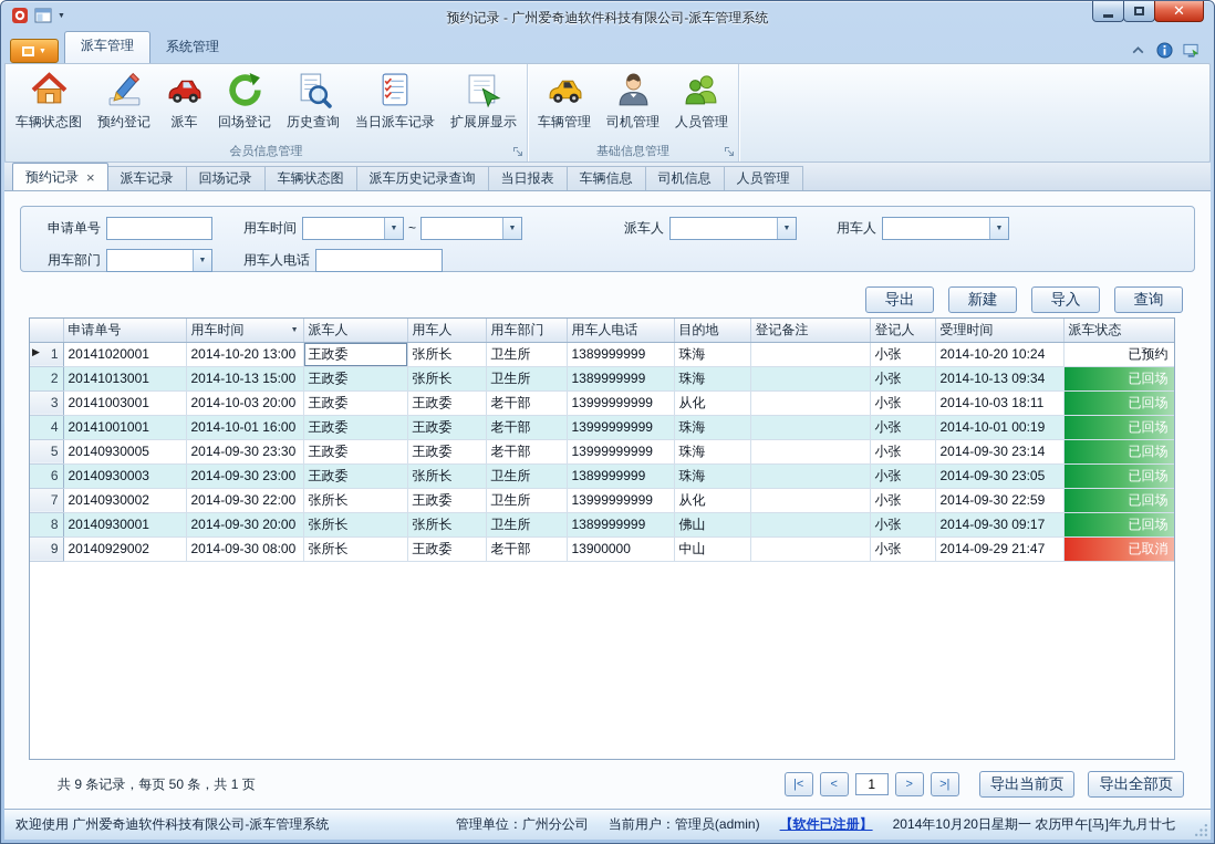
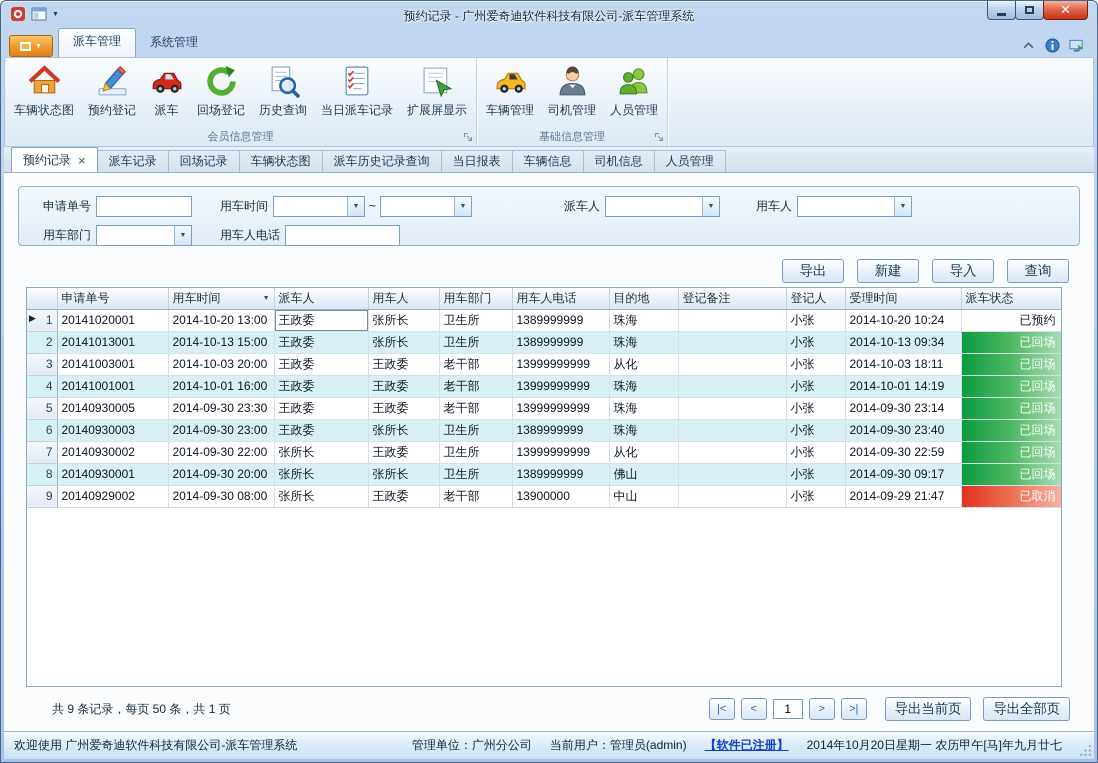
  预约记录 - 广州爱奇迪软件科技有限公司-派车管理系统
  ✕
  派车管理
  系统管理
  车辆状态图
  预约登记
  派车
  回场登记
  历史查询
  当日派车记录
  扩展屏显示
  会员信息管理
  车辆管理
  司机管理
  人员管理
  基础信息管理
  预约记录
  ×
  派车记录
  回场记录
  车辆状态图
  派车历史记录查询
  当日报表
  车辆信息
  司机信息
  人员管理
  申请单号
  用车时间
  ~
  派车人
  用车人
  用车部门
  用车人电话
  导出
  新建
  导入
  查询
  	申请单号	用车时间	派车人	用车人	用车部门	用车人电话	目的地	登记备注	登记人	受理时间	派车状态
  ▶ 1	20141020001	2014-10-20 13:00	王政委	张所长	卫生所	1389999999	珠海		小张	2014-10-20 10:24	已预约
  2	20141013001	2014-10-13 15:00	王政委	张所长	卫生所	1389999999	珠海		小张	2014-10-13 09:34	已回场
  3	20141003001	2014-10-03 20:00	王政委	王政委	老干部	13999999999	从化		小张	2014-10-03 18:11	已回场
- 4	20141001001	2014-10-01 16:00	王政委	王政委	老干部	13999999999	珠海		小张	2014-10-01 00:19	已回场
+ 4	20141001001	2014-10-01 16:00	王政委	王政委	老干部	13999999999	珠海		小张	2014-10-01 14:19	已回场
  5	20140930005	2014-09-30 23:30	王政委	王政委	老干部	13999999999	珠海		小张	2014-09-30 23:14	已回场
- 6	20140930003	2014-09-30 23:00	王政委	张所长	卫生所	1389999999	珠海		小张	2014-09-30 23:05	已回场
+ 6	20140930003	2014-09-30 23:00	王政委	张所长	卫生所	1389999999	珠海		小张	2014-09-30 23:40	已回场
  7	20140930002	2014-09-30 22:00	张所长	王政委	卫生所	13999999999	从化		小张	2014-09-30 22:59	已回场
  8	20140930001	2014-09-30 20:00	张所长	张所长	卫生所	1389999999	佛山		小张	2014-09-30 09:17	已回场
  9	20140929002	2014-09-30 08:00	张所长	王政委	老干部	13900000	中山		小张	2014-09-29 21:47	已取消
  共 9 条记录，每页 50 条，共 1 页
  |<
  <
  1
  >
  >|
  导出当前页
  导出全部页
  欢迎使用 广州爱奇迪软件科技有限公司-派车管理系统
  管理单位：广州分公司
  当前用户：管理员(admin)
  【软件已注册】
  2014年10月20日星期一 农历甲午[马]年九月廿七
